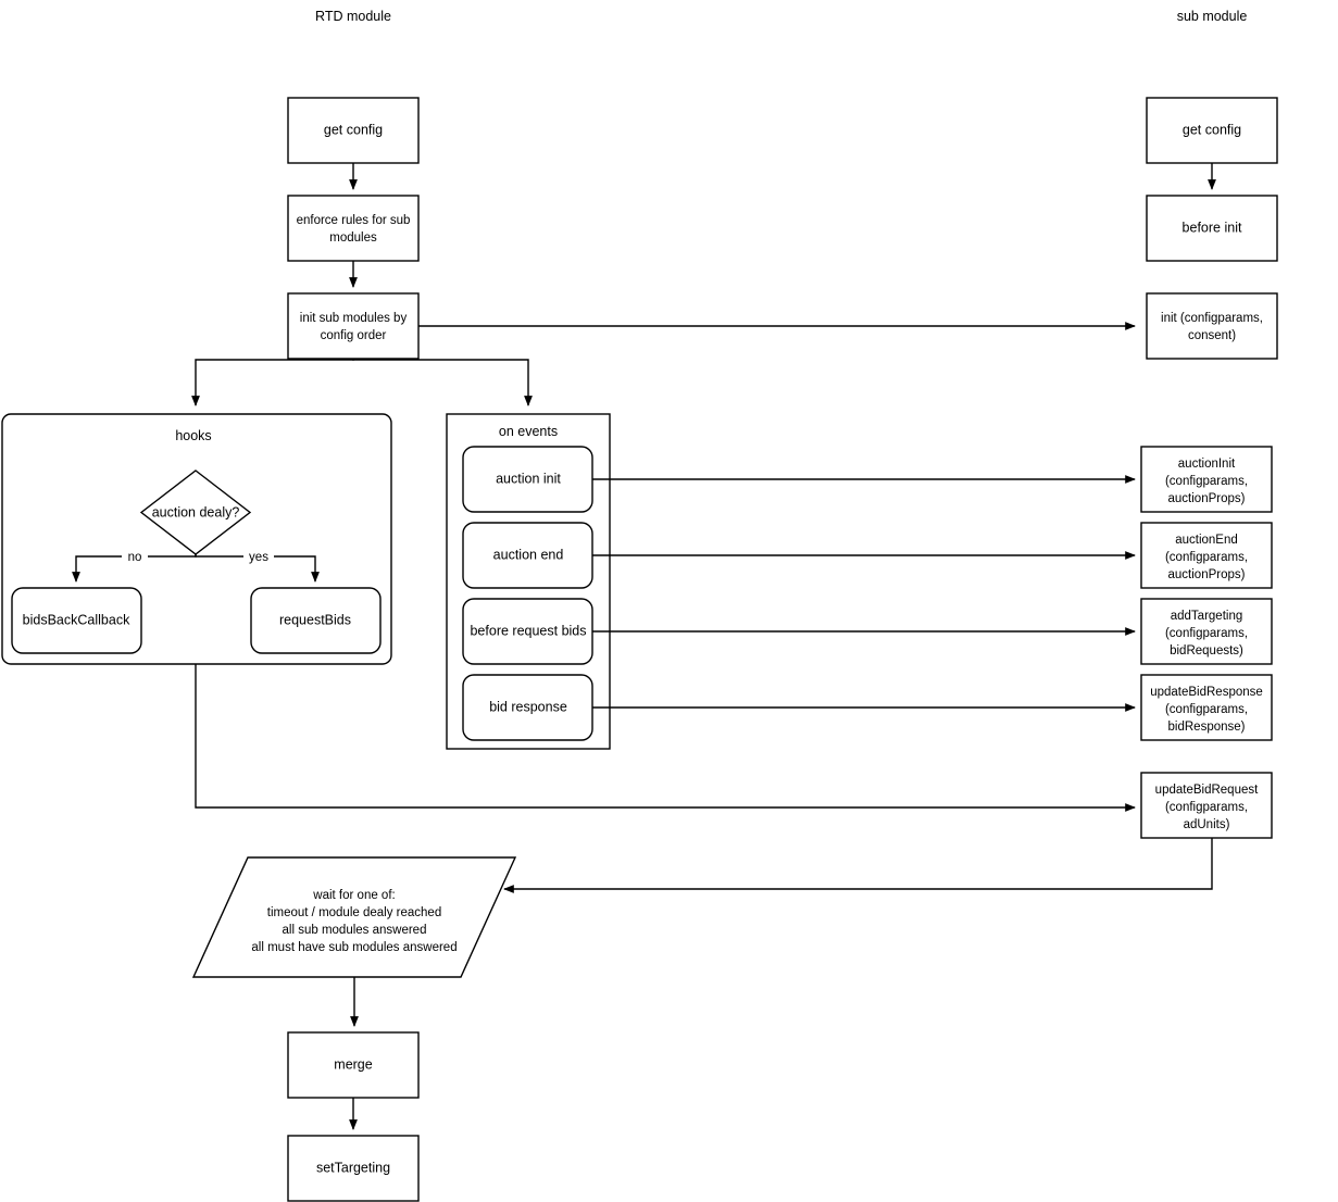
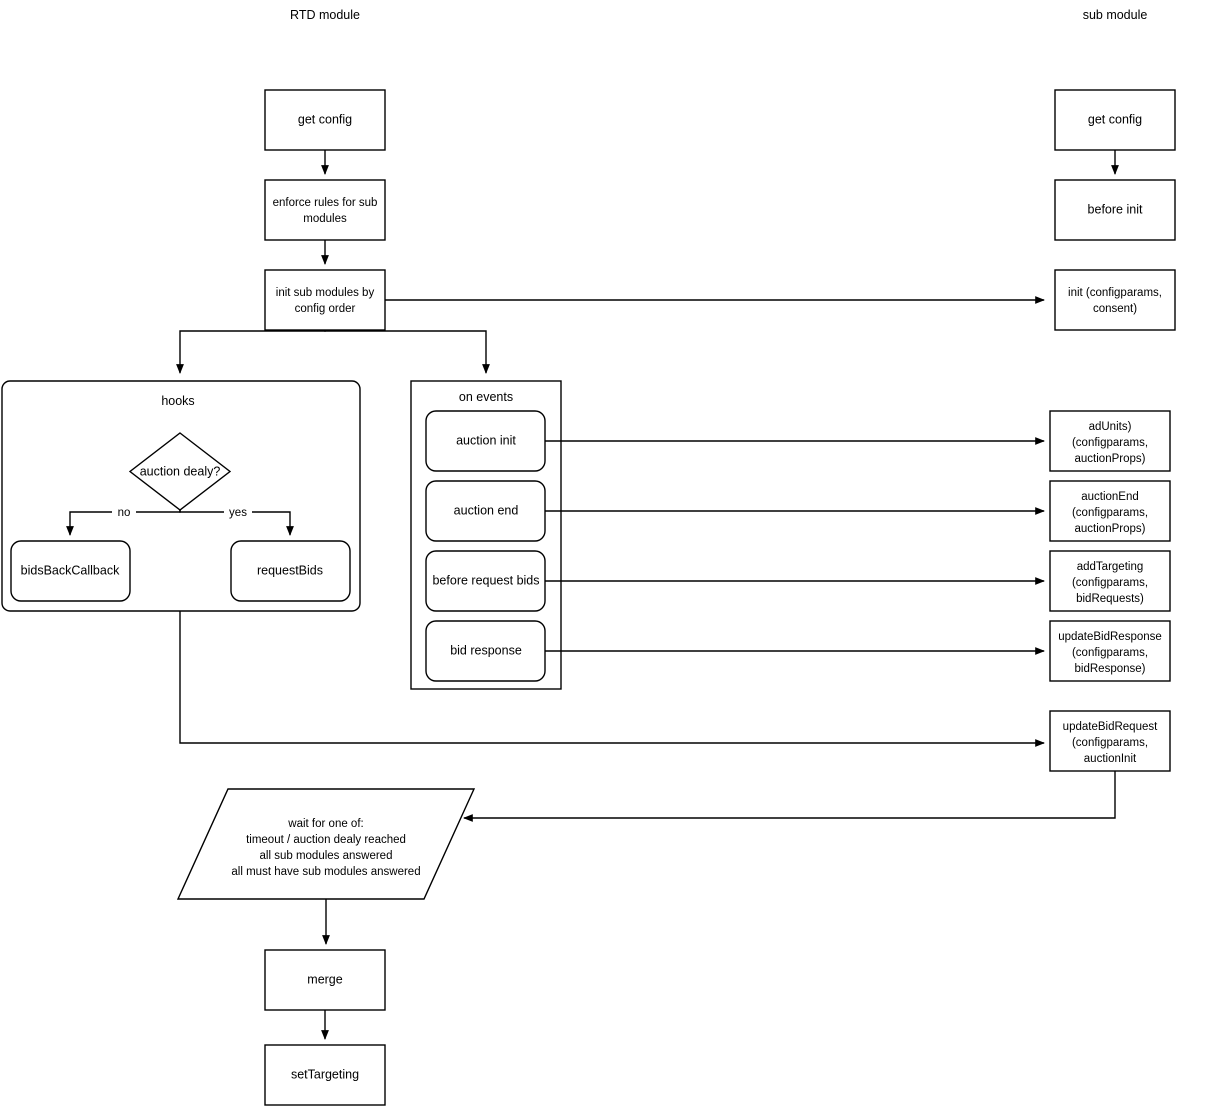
  RTD module
  sub module
  get config
  enforce rules for sub
  modules
  init sub modules by
  config order
  hooks
  auction dealy?
  no
  yes
  bidsBackCallback
  requestBids
  on events
  auction init
  auction end
  before request bids
  bid response
  get config
  before init
  init (configparams,
  consent)
- auctionInit
+ adUnits)
  (configparams,
  auctionProps)
  auctionEnd
  (configparams,
  auctionProps)
  addTargeting
  (configparams,
  bidRequests)
  updateBidResponse
  (configparams,
  bidResponse)
  updateBidRequest
  (configparams,
- adUnits)
+ auctionInit
  wait for one of:
- timeout / module dealy reached
+ timeout / auction dealy reached
  all sub modules answered
  all must have sub modules answered
  merge
  setTargeting
